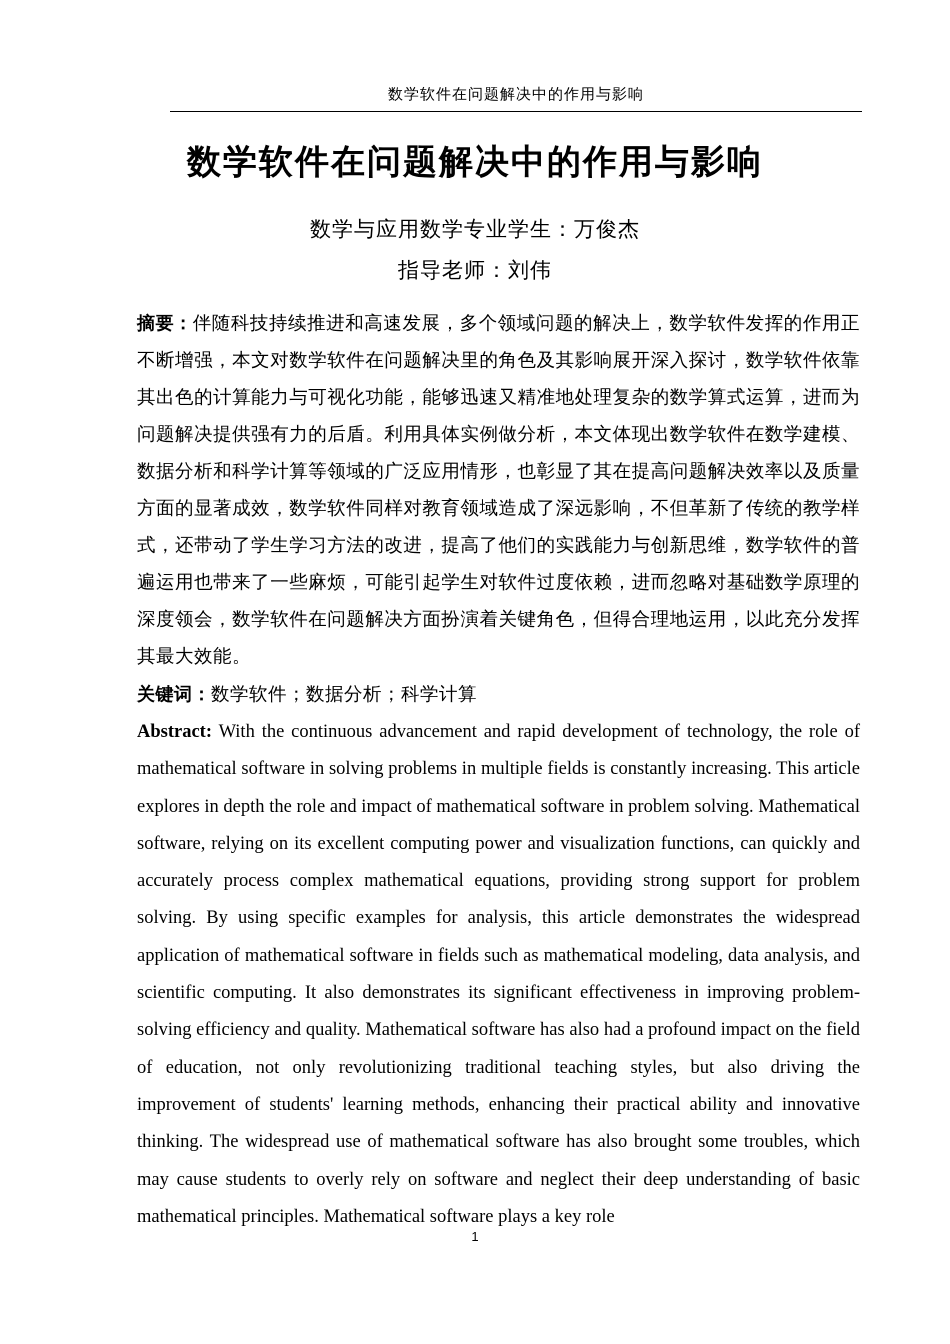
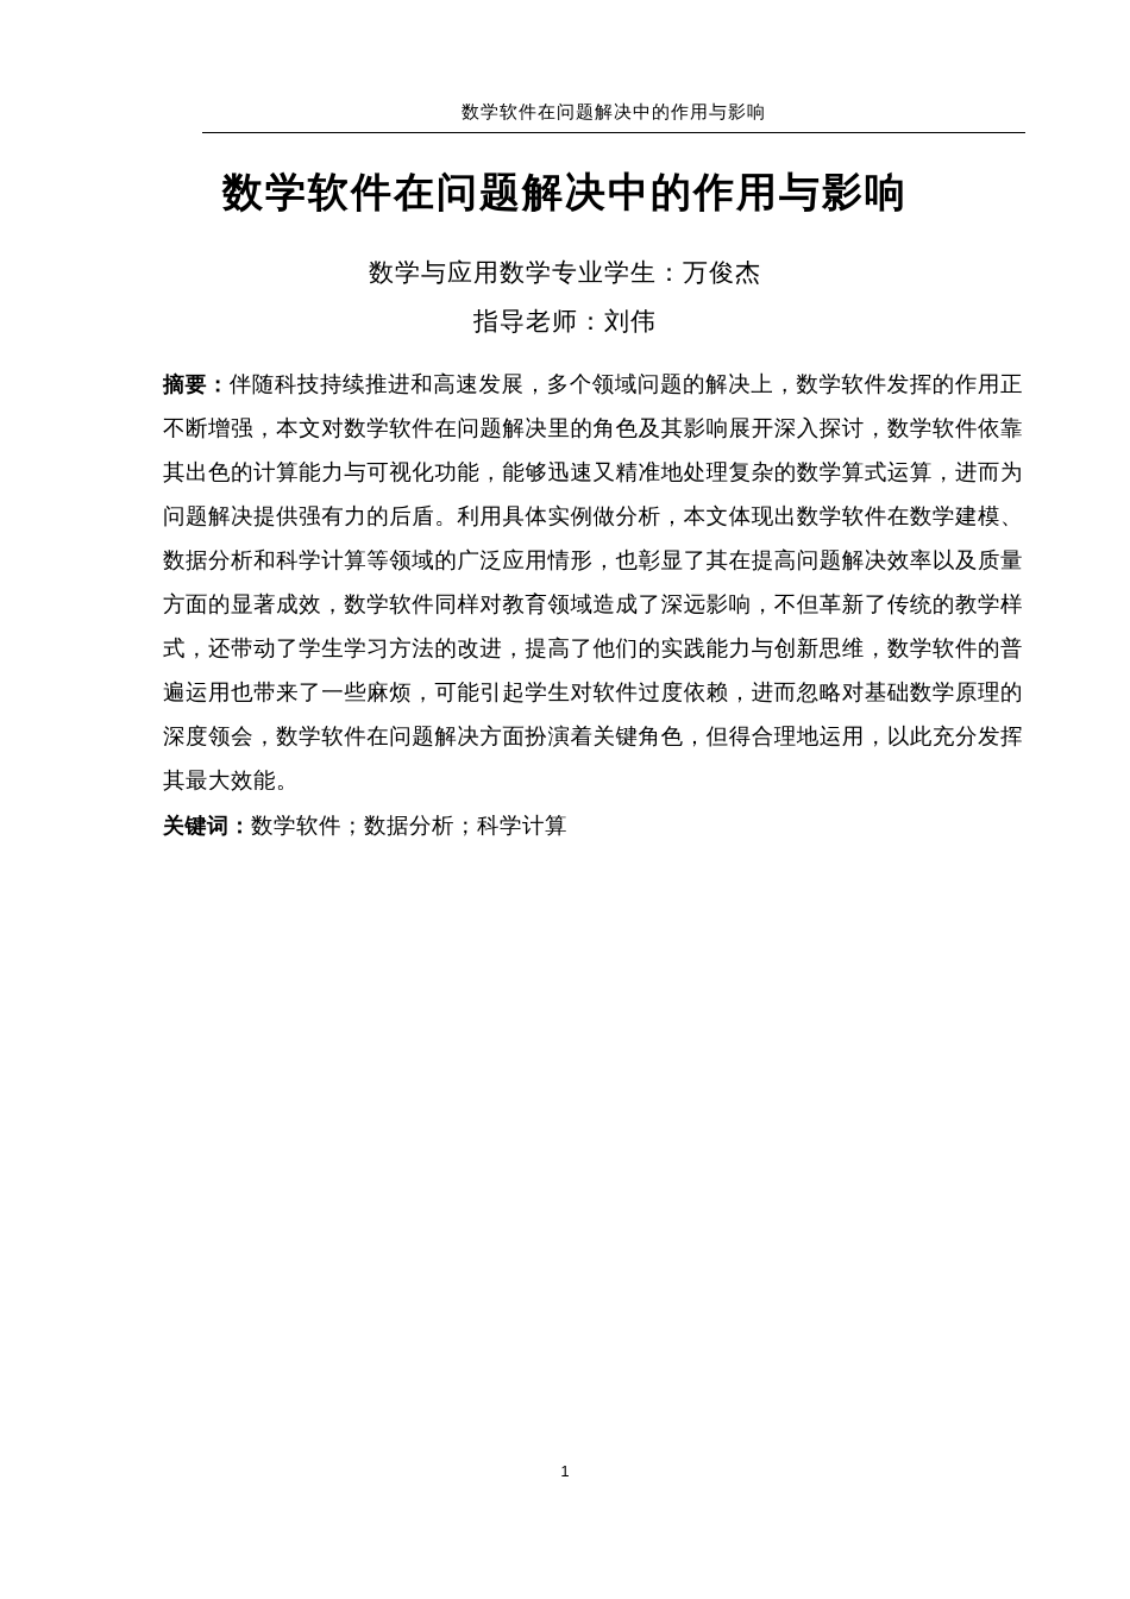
  数学软件在问题解决中的作用与影响
  数学软件在问题解决中的作用与影响
  数学与应用数学专业学生：万俊杰
  指导老师：刘伟
  摘要：伴随科技持续推进和高速发展，多个领域问题的解决上，数学软件发挥的作用正不断增强，本文对数学软件在问题解决里的角色及其影响展开深入探讨，数学软件依靠其出色的计算能力与可视化功能，能够迅速又精准地处理复杂的数学算式运算，进而为问题解决提供强有力的后盾。利用具体实例做分析，本文体现出数学软件在数学建模、数据分析和科学计算等领域的广泛应用情形，也彰显了其在提高问题解决效率以及质量方面的显著成效，数学软件同样对教育领域造成了深远影响，不但革新了传统的教学样式，还带动了学生学习方法的改进，提高了他们的实践能力与创新思维，数学软件的普遍运用也带来了一些麻烦，可能引起学生对软件过度依赖，进而忽略对基础数学原理的深度领会，数学软件在问题解决方面扮演着关键角色，但得合理地运用，以此充分发挥其最大效能。
  关键词：数学软件；数据分析；科学计算
- Abstract: With the continuous advancement and rapid development of technology, the role of mathematical software in solving problems in multiple fields is constantly increasing. This article explores in depth the role and impact of mathematical software in problem solving. Mathematical software, relying on its excellent computing power and visualization functions, can quickly and accurately process complex mathematical equations, providing strong support for problem solving. By using specific examples for analysis, this article demonstrates the widespread application of mathematical software in fields such as mathematical modeling, data analysis, and scientific computing. It also demonstrates its significant effectiveness in improving problem-solving efficiency and quality. Mathematical software has also had a profound impact on the field of education, not only revolutionizing traditional teaching styles, but also driving the improvement of students' learning methods, enhancing their practical ability and innovative thinking. The widespread use of mathematical software has also brought some troubles, which may cause students to overly rely on software and neglect their deep understanding of basic mathematical principles. Mathematical software plays a key role
  1
